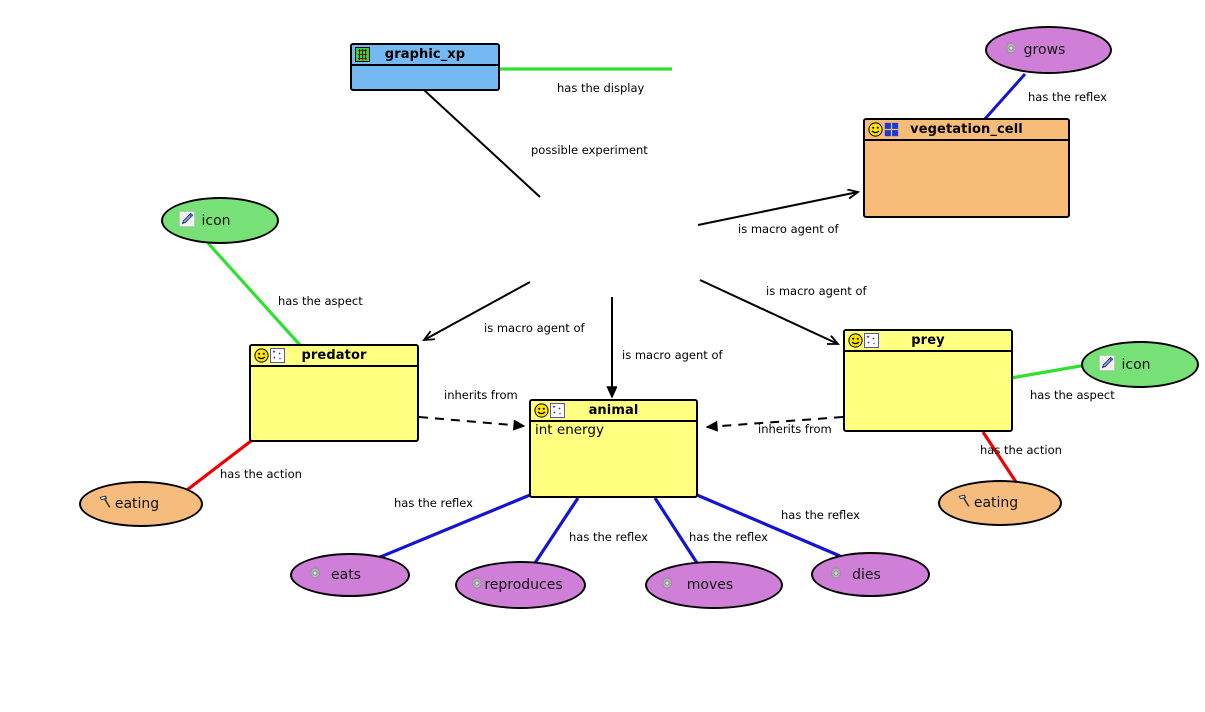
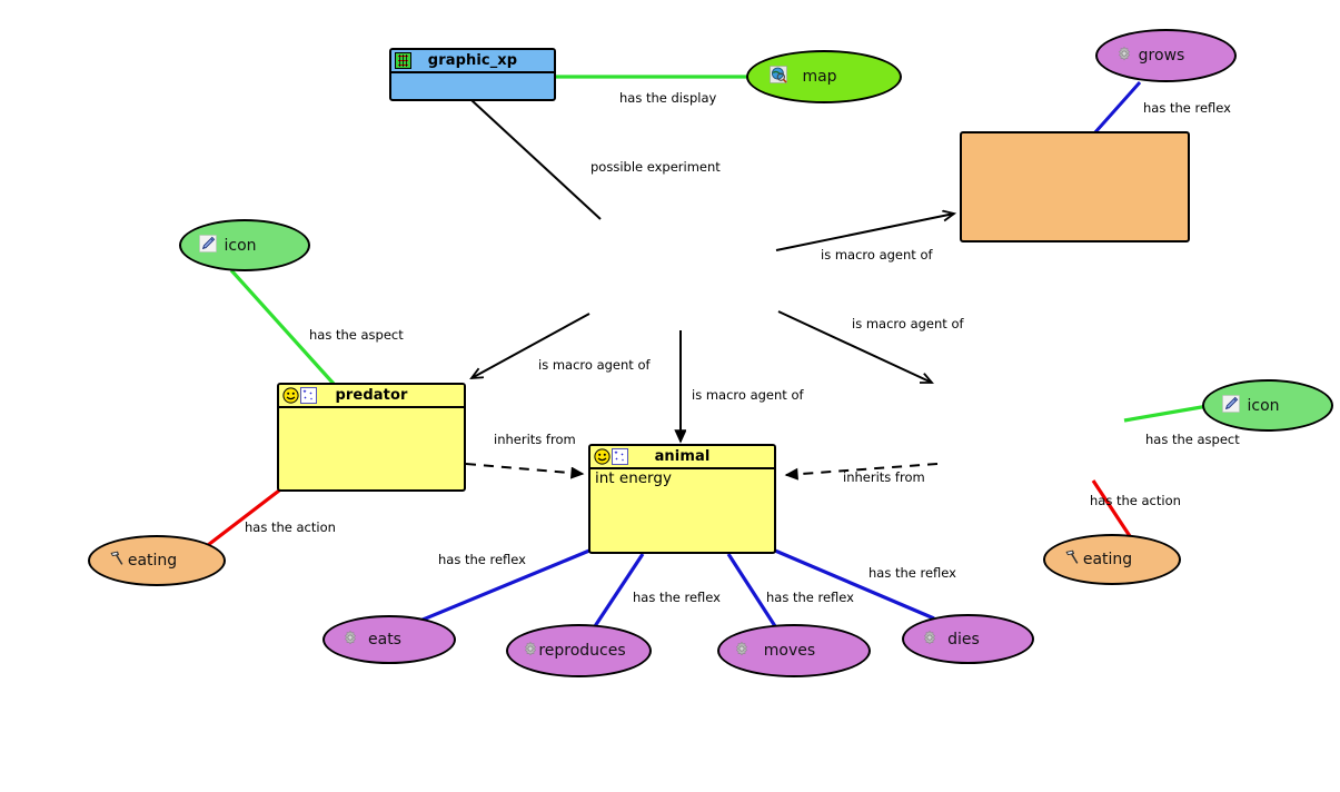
  has the display
  has the reflex
  possible experiment
  is macro agent of
  is macro agent of
  is macro agent of
  is macro agent of
  has the aspect
  has the aspect
  inherits from
  inherits from
  has the action
  has the action
  has the reflex
  has the reflex
  has the reflex
  has the reflex
  graphic_xp
- vegetation_cell
  predator
- prey
  animal
  int energy
+ map
  grows
  icon
  icon
  eating
  eating
  eats
  reproduces
  moves
  dies
